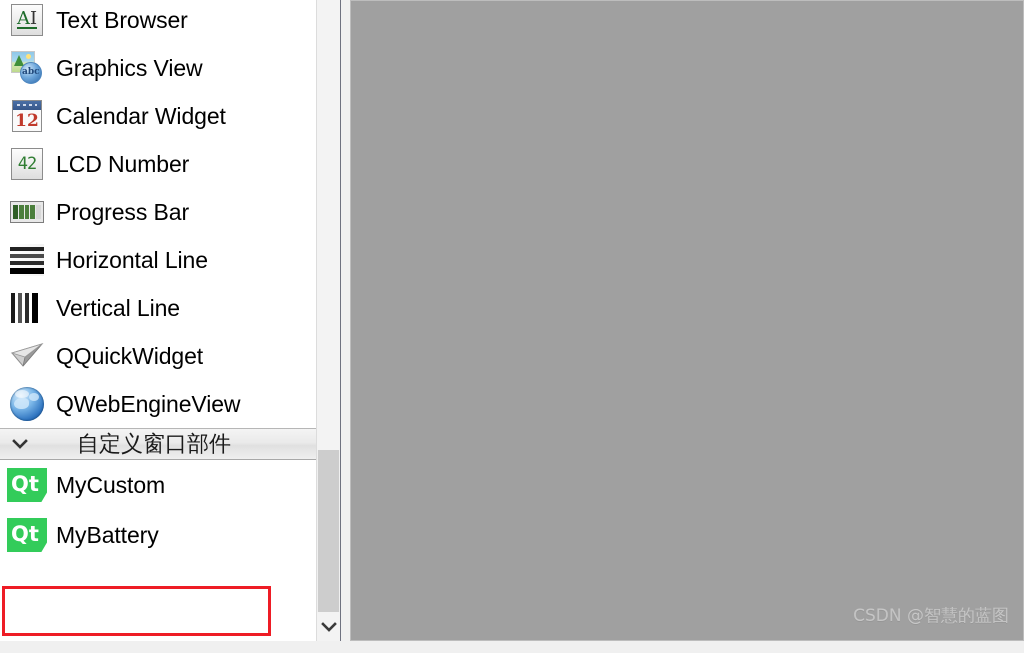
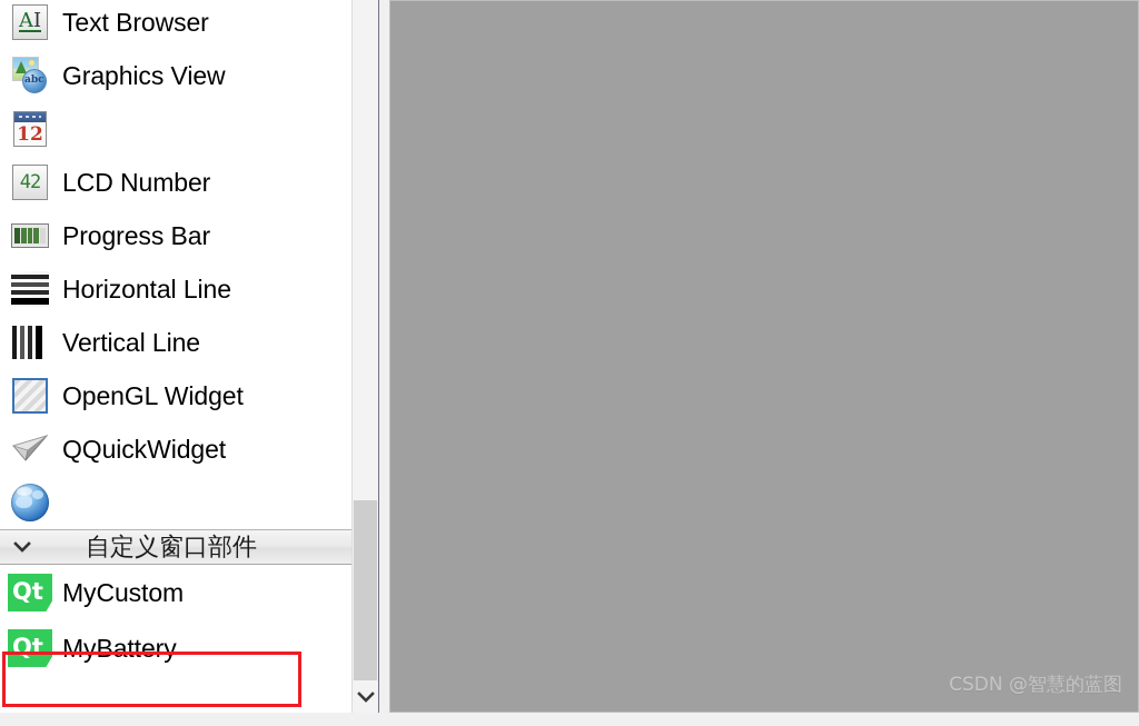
  AI
  Text Browser
  abc
  Graphics View
  12
- Calendar Widget
  42
  LCD Number
  Progress Bar
  Horizontal Line
  Vertical Line
+ OpenGL Widget
  QQuickWidget
- QWebEngineView
  自定义窗口部件
  Qt
  MyCustom
  Qt
  MyBattery
  CSDN @智慧的蓝图
